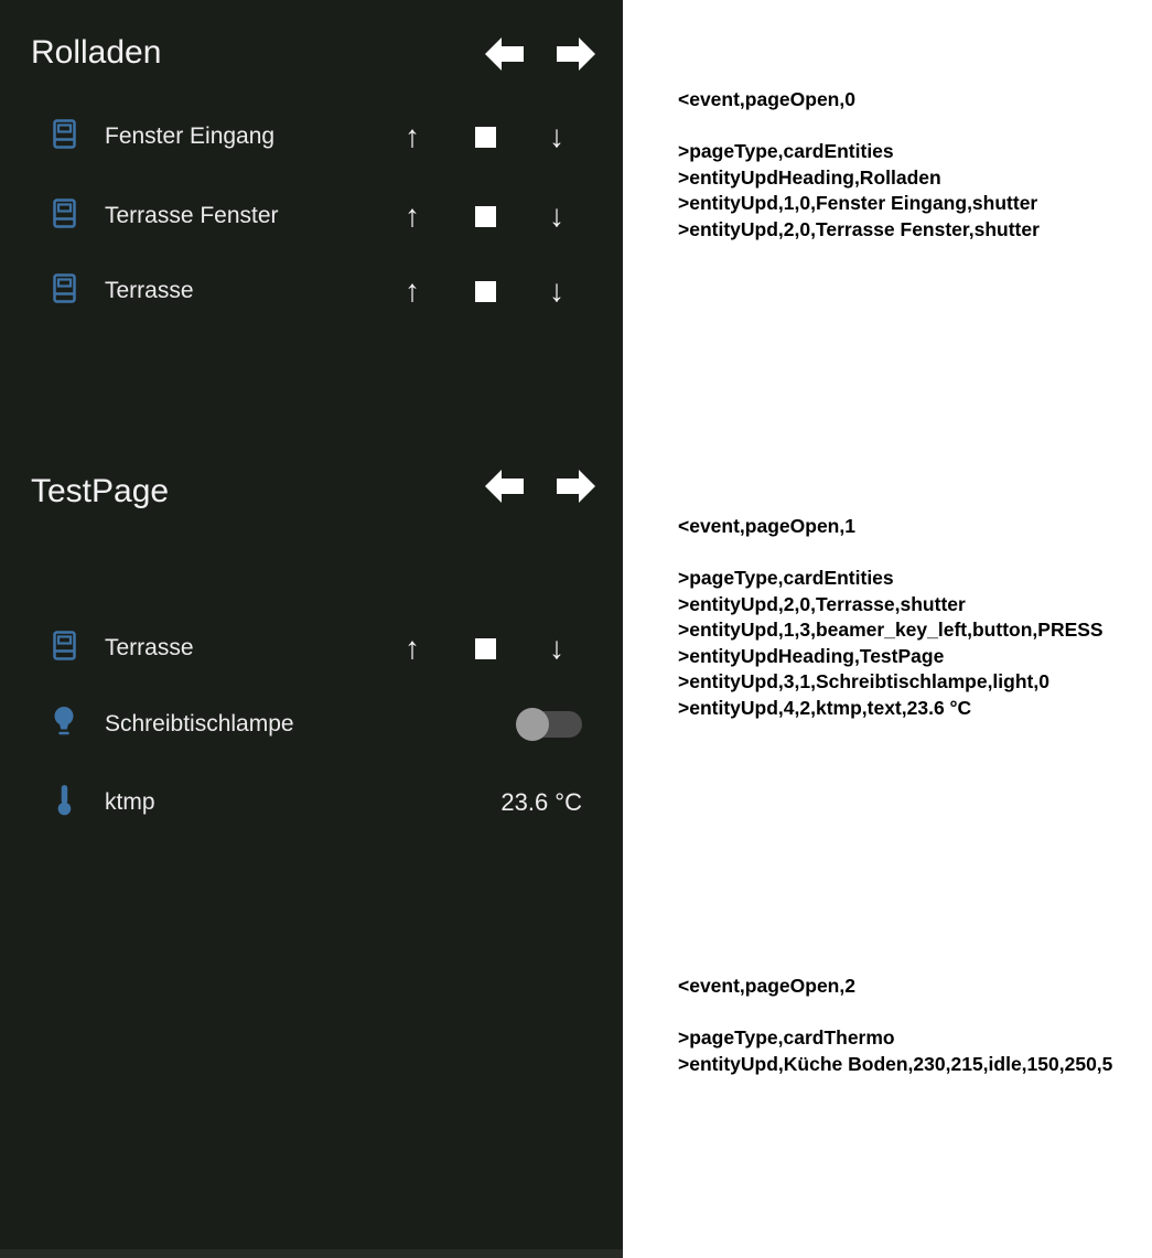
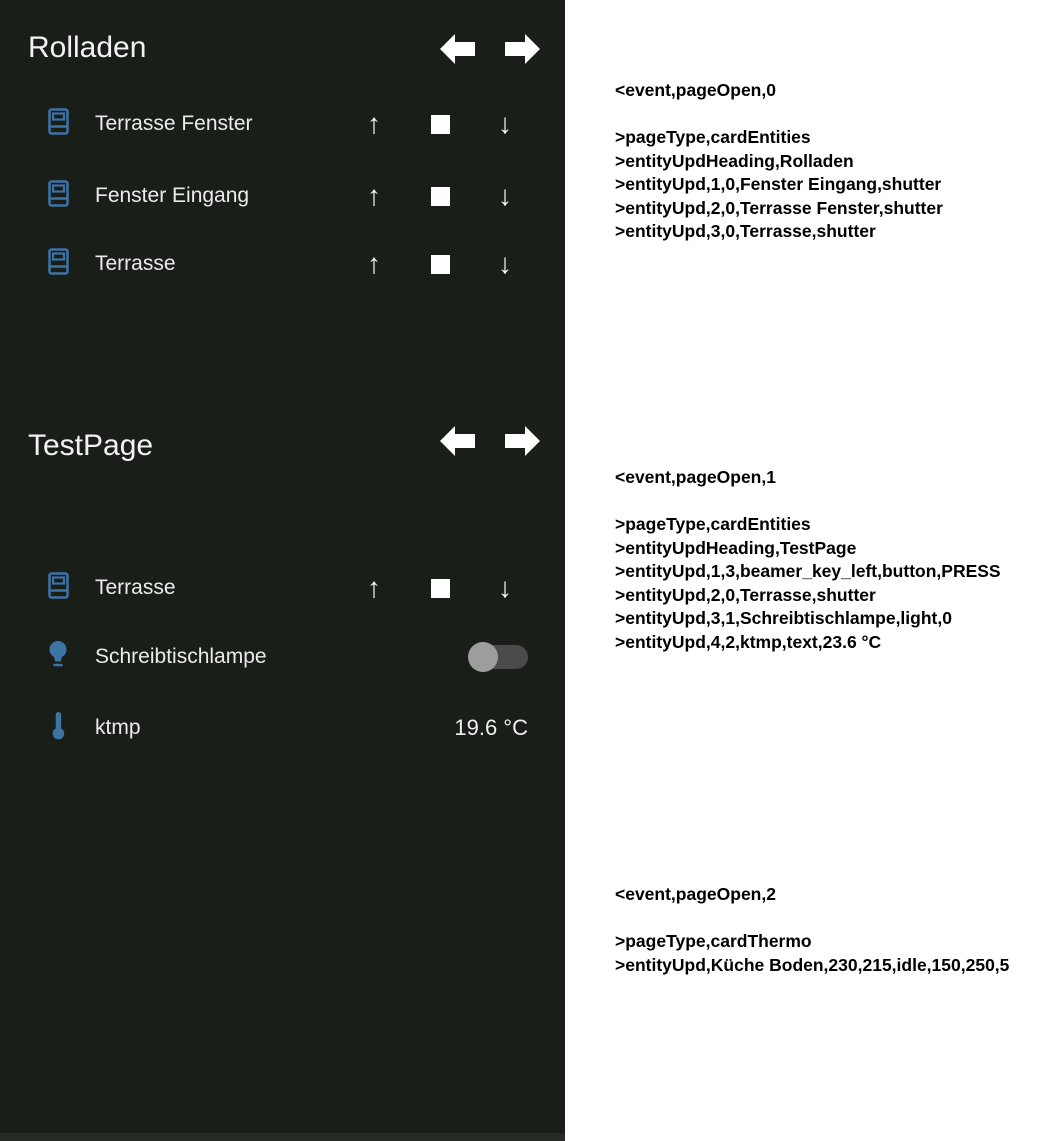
  Rolladen
- Fenster Eingang
+ Terrasse Fenster
  ↑
  ↓
- Terrasse Fenster
+ Fenster Eingang
  ↑
  ↓
  Terrasse
  ↑
  ↓
  TestPage
  Terrasse
  ↑
  ↓
  Schreibtischlampe
  ktmp
- 23.6 °C
+ 19.6 °C
  <event,pageOpen,0
  >pageType,cardEntities
  >entityUpdHeading,Rolladen
  >entityUpd,1,0,Fenster Eingang,shutter
  >entityUpd,2,0,Terrasse Fenster,shutter
+ >entityUpd,3,0,Terrasse,shutter
  <event,pageOpen,1
  >pageType,cardEntities
- >entityUpd,2,0,Terrasse,shutter
+ >entityUpdHeading,TestPage
  >entityUpd,1,3,beamer_key_left,button,PRESS
- >entityUpdHeading,TestPage
+ >entityUpd,2,0,Terrasse,shutter
  >entityUpd,3,1,Schreibtischlampe,light,0
  >entityUpd,4,2,ktmp,text,23.6 °C
  <event,pageOpen,2
  >pageType,cardThermo
  >entityUpd,Küche Boden,230,215,idle,150,250,5
